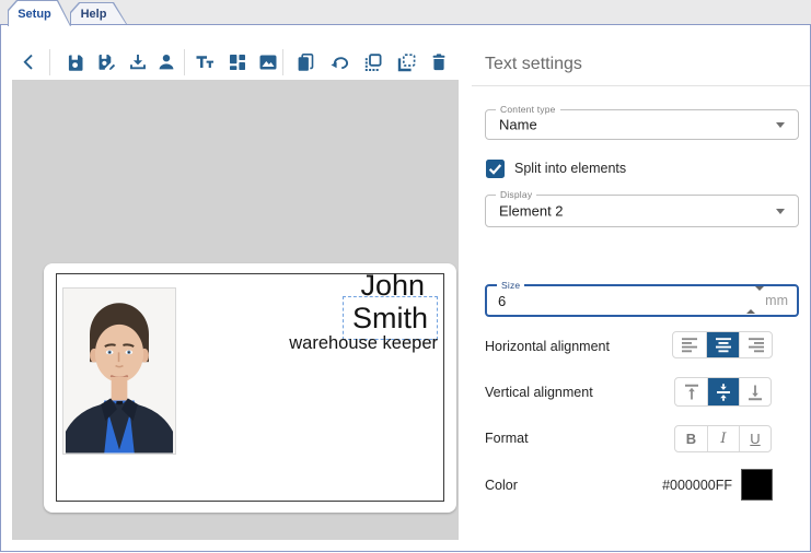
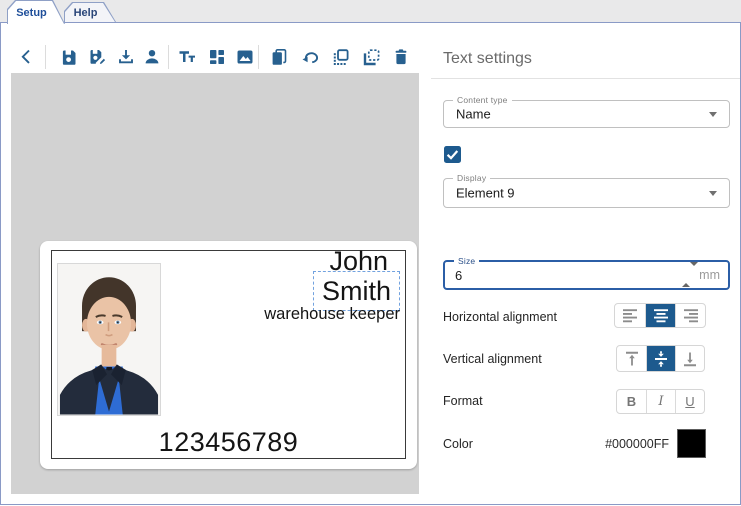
  Setup
  Help
  John
  Smith
  warehouse keeper
+ 123456789
  Text settings
  Content type
  Name
- Split into elements
  Display
- Element 2
+ Element 9
  Size
  6
  mm
  Horizontal alignment
  Vertical alignment
  Format
  B
  I
  U
  Color
  #000000FF
